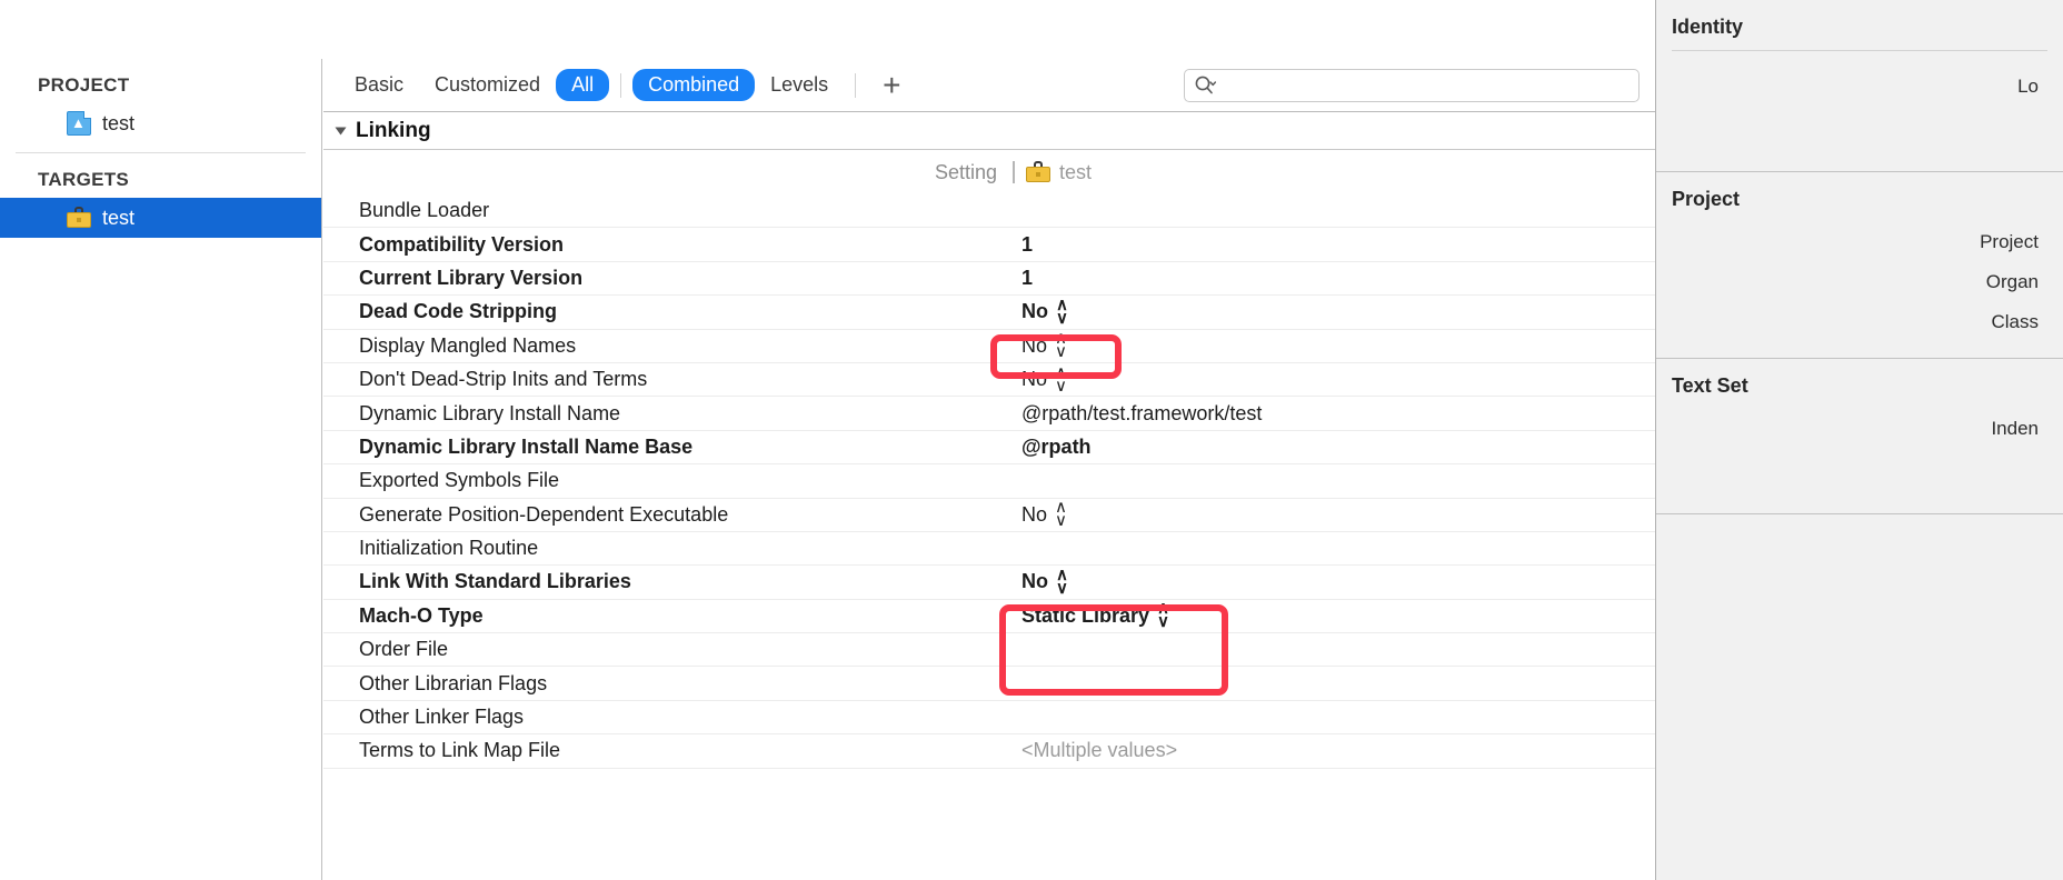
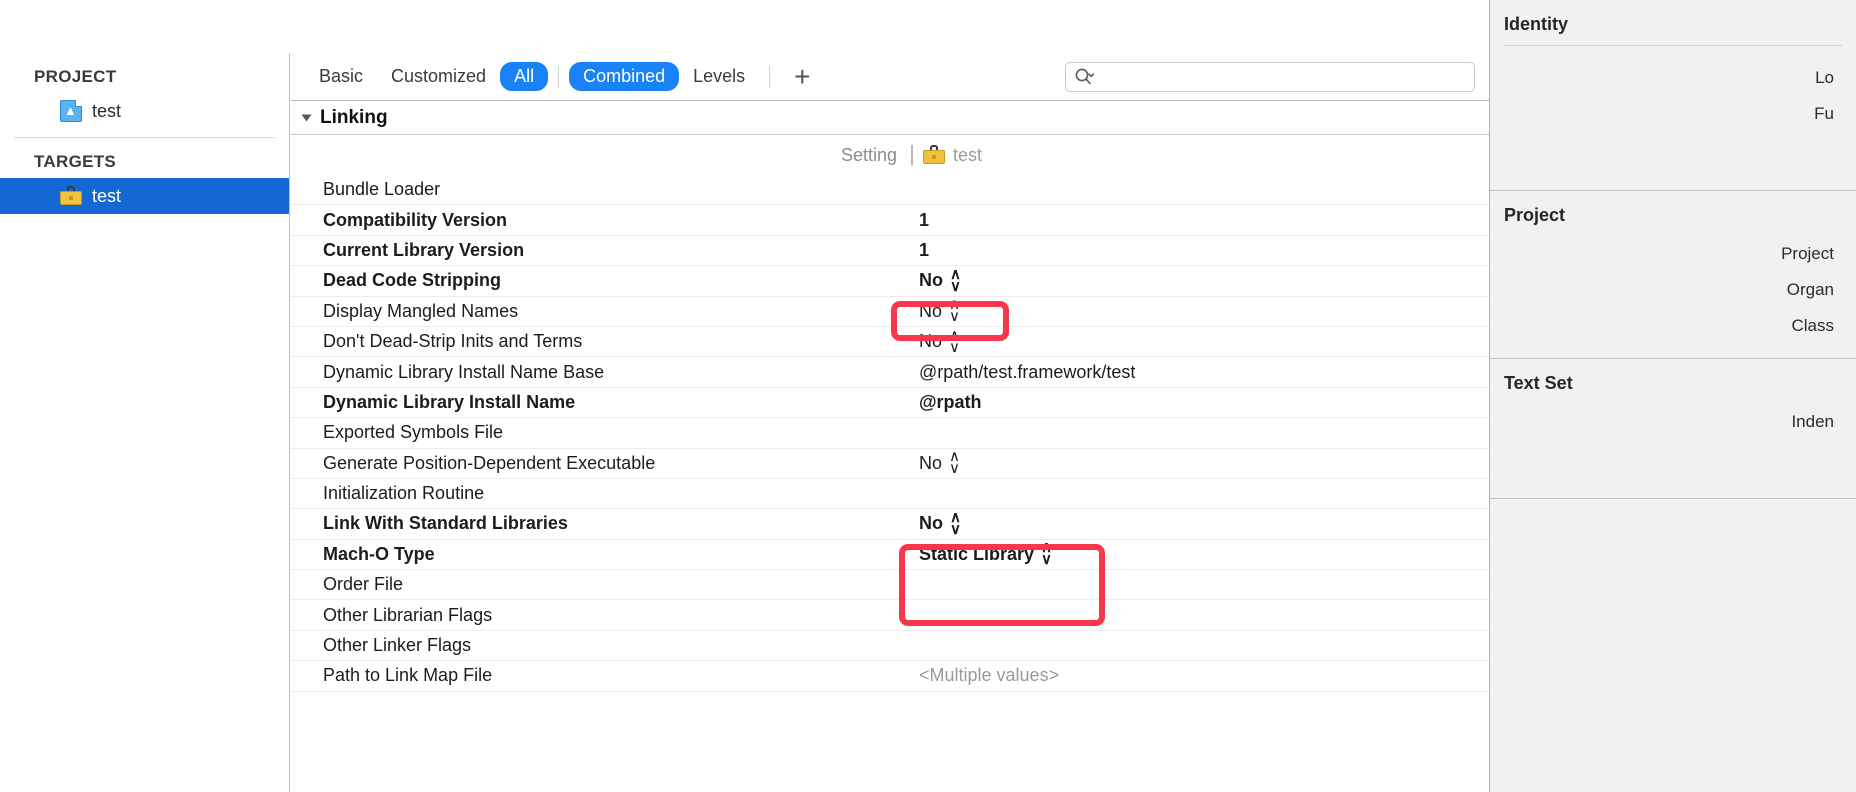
  PROJECT
  ▲
  test
  TARGETS
  test
  Basic
  Customized
  All
  Combined
  Levels
  +
  Linking
  Setting
  test
  Bundle Loader
  Compatibility Version
  1
  Current Library Version
  1
  Dead Code Stripping
  No
  ∧
  ∨
  Display Mangled Names
  No
  ∧
  ∨
  Don't Dead-Strip Inits and Terms
  No
  ∧
  ∨
- Dynamic Library Install Name
+ Dynamic Library Install Name Base
  @rpath/test.framework/test
- Dynamic Library Install Name Base
+ Dynamic Library Install Name
  @rpath
  Exported Symbols File
  Generate Position-Dependent Executable
  No
  ∧
  ∨
  Initialization Routine
  Link With Standard Libraries
  No
  ∧
  ∨
  Mach-O Type
  Static Library
  ∧
  ∨
  Order File
  Other Librarian Flags
  Other Linker Flags
- Terms to Link Map File
+ Path to Link Map File
  <Multiple values>
  Identity
  Lo
+ Fu
  Project
  Project
  Organ
  Class
  Text Set
  Inden
